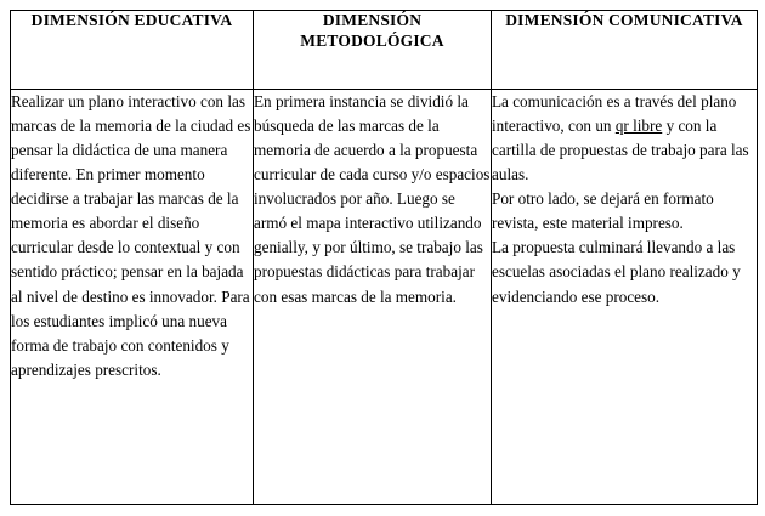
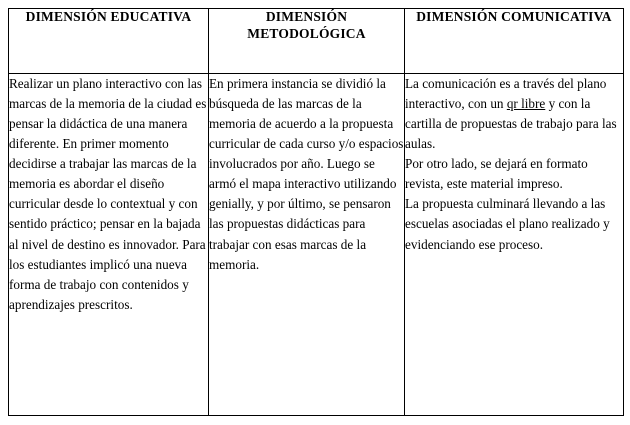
  DIMENSIÓN EDUCATIVA	DIMENSIÓN METODOLÓGICA	DIMENSIÓN COMUNICATIVA
- Realizar un plano interactivo con las marcas de la memoria de la ciudad es pensar la didáctica de una manera diferente. En primer momento decidirse a trabajar las marcas de la memoria es abordar el diseño curricular desde lo contextual y con sentido práctico; pensar en la bajada al nivel de destino es innovador. Para los estudiantes implicó una nueva forma de trabajo con contenidos y aprendizajes prescritos.	En primera instancia se dividió la búsqueda de las marcas de la memoria de acuerdo a la propuesta curricular de cada curso y/o espacios involucrados por año. Luego se armó el mapa interactivo utilizando genially, y por último, se trabajo las propuestas didácticas para trabajar con esas marcas de la memoria.	La comunicación es a través del plano interactivo, con un qr libre y con la cartilla de propuestas de trabajo para las aulas. Por otro lado, se dejará en formato revista, este material impreso. La propuesta culminará llevando a las escuelas asociadas el plano realizado y evidenciando ese proceso.
+ Realizar un plano interactivo con las marcas de la memoria de la ciudad es pensar la didáctica de una manera diferente. En primer momento decidirse a trabajar las marcas de la memoria es abordar el diseño curricular desde lo contextual y con sentido práctico; pensar en la bajada al nivel de destino es innovador. Para los estudiantes implicó una nueva forma de trabajo con contenidos y aprendizajes prescritos.	En primera instancia se dividió la búsqueda de las marcas de la memoria de acuerdo a la propuesta curricular de cada curso y/o espacios involucrados por año. Luego se armó el mapa interactivo utilizando genially, y por último, se pensaron las propuestas didácticas para trabajar con esas marcas de la memoria.	La comunicación es a través del plano interactivo, con un qr libre y con la cartilla de propuestas de trabajo para las aulas. Por otro lado, se dejará en formato revista, este material impreso. La propuesta culminará llevando a las escuelas asociadas el plano realizado y evidenciando ese proceso.
